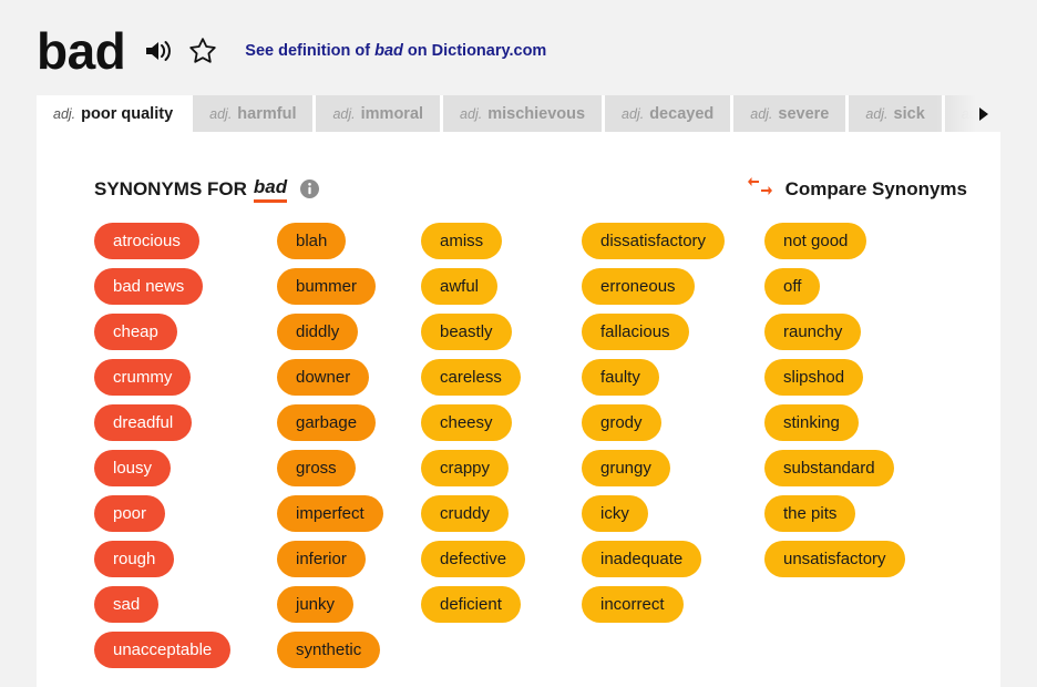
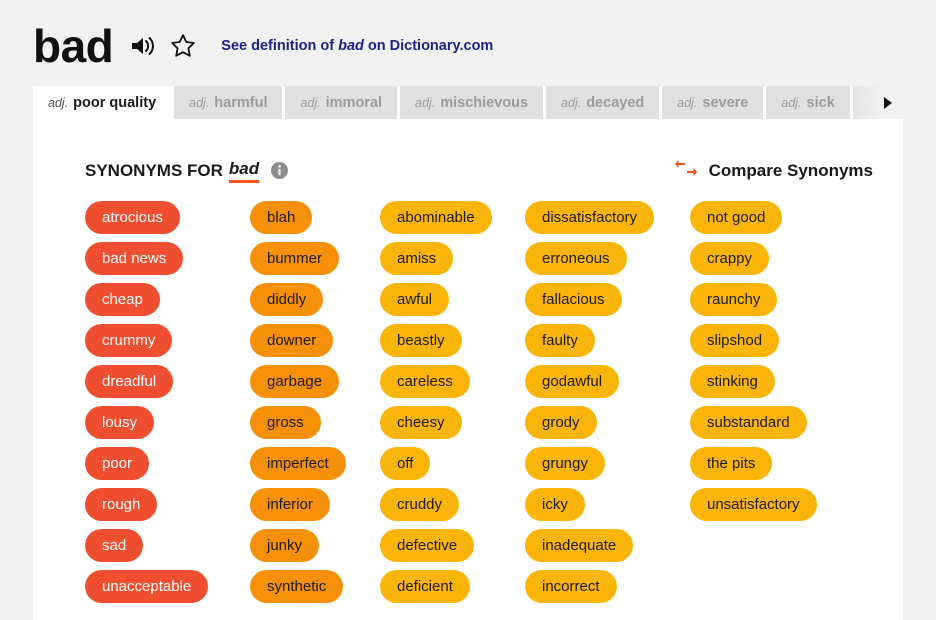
  bad
  See definition of bad on Dictionary.com
  adj.
  poor quality
  adj.
  harmful
  adj.
  immoral
  adj.
  mischievous
  adj.
  decayed
  adj.
  severe
  adj.
  sick
  SYNONYMS FOR
  bad
  Compare Synonyms
  atrocious
  bad news
  cheap
  crummy
  dreadful
  lousy
  poor
  rough
  sad
  unacceptable
  blah
  bummer
  diddly
  downer
  garbage
  gross
  imperfect
  inferior
  junky
  synthetic
+ abominable
  amiss
  awful
  beastly
  careless
  cheesy
- crappy
+ off
  cruddy
  defective
  deficient
  dissatisfactory
  erroneous
  fallacious
  faulty
+ godawful
  grody
  grungy
  icky
  inadequate
  incorrect
  not good
- off
+ crappy
  raunchy
  slipshod
  stinking
  substandard
  the pits
  unsatisfactory
